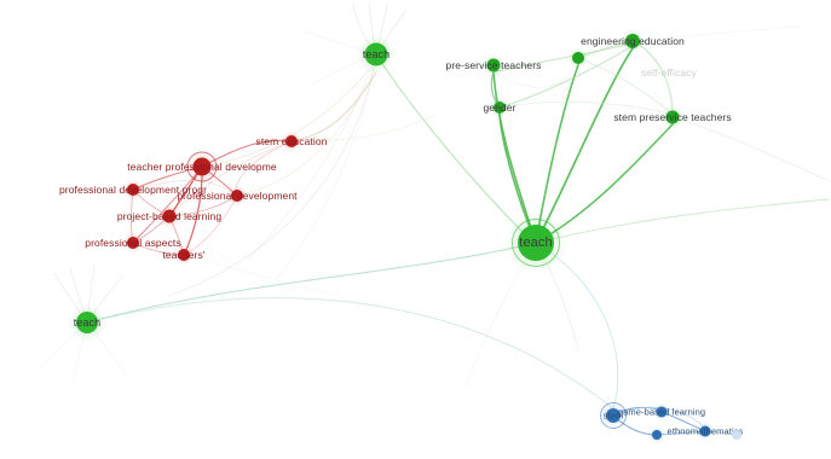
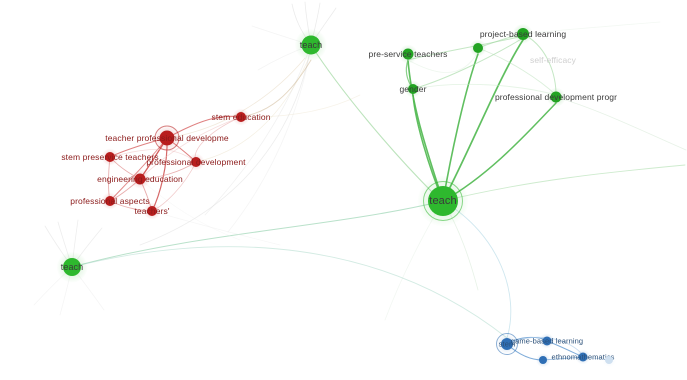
  teach
  teach
  teach
  pre-service teachers
- engineering education
+ project-based learning
  gender
  self-efficacy
- stem preservice teachers
+ professional development progr
  teacher professional developme
  stem education
- professional development progr
+ stem preservice teachers
  professional development
- project-based learning
+ engineering education
  professional aspects
  teachers'
  stem
  game-based learning
  ethnomathema
